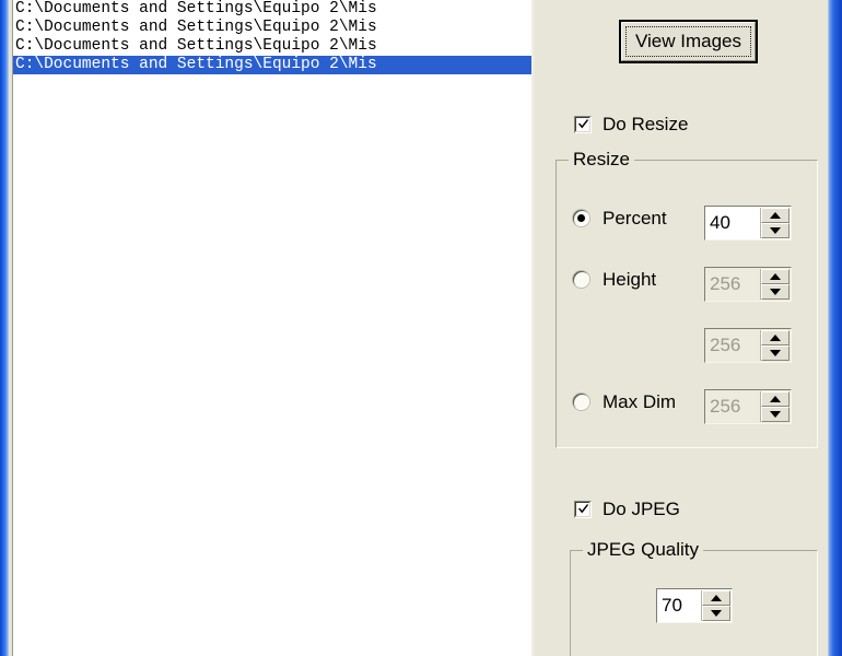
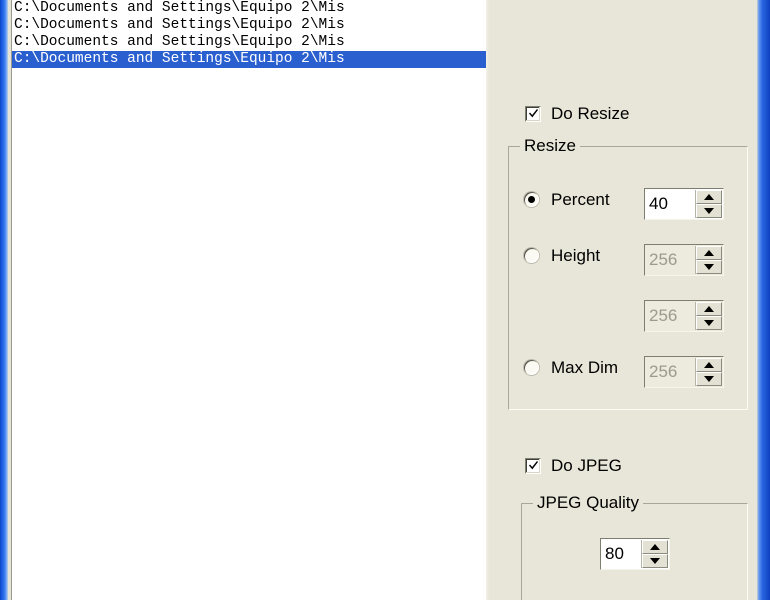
  C:\Documents and Settings\Equipo 2\Mis
  C:\Documents and Settings\Equipo 2\Mis
  C:\Documents and Settings\Equipo 2\Mis
  C:\Documents and Settings\Equipo 2\Mis
- View Images
  Do Resize
  Resize
  Percent
  40
  Height
  256
  256
  Max Dim
  256
  Do JPEG
  JPEG Quality
- 70
+ 80
